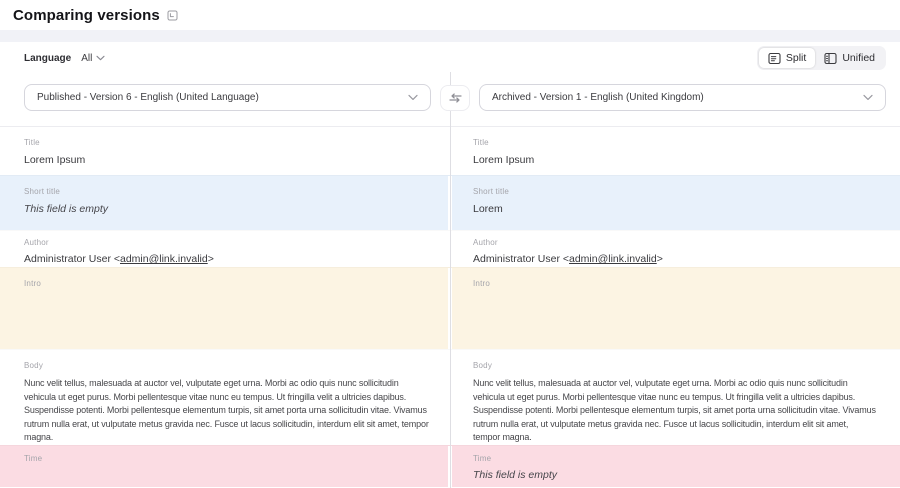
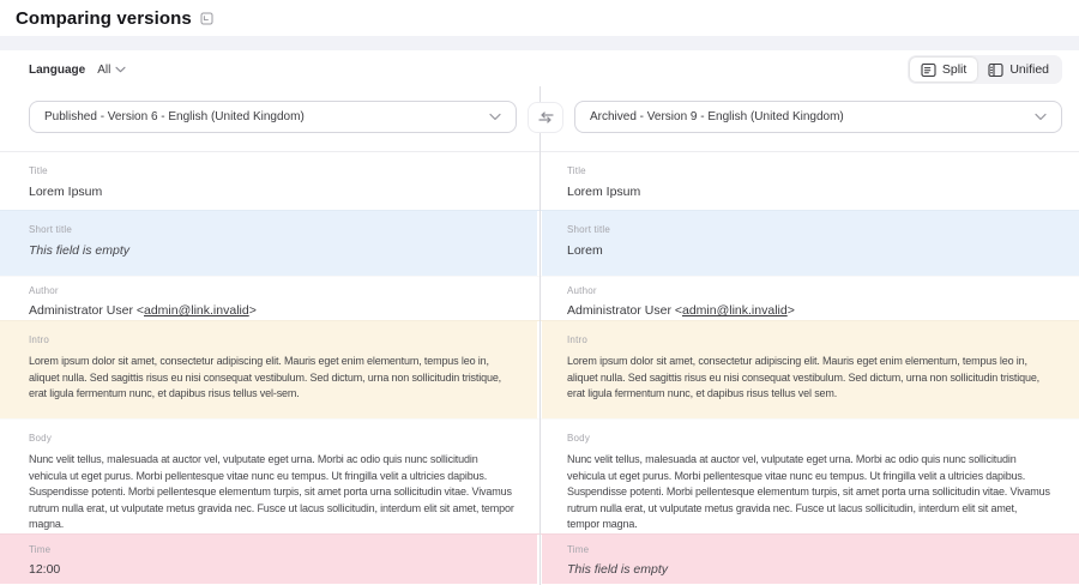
  Comparing versions
  Language
  All
  Split
  Unified
- Published - Version 6 - English (United Language)
+ Published - Version 6 - English (United Kingdom)
- Archived - Version 1 - English (United Kingdom)
+ Archived - Version 9 - English (United Kingdom)
  Title
  Lorem Ipsum
  Title
  Lorem Ipsum
  Short title
  This field is empty
  Short title
  Lorem
  Author
  Administrator User <admin@link.invalid>
  Author
  Administrator User <admin@link.invalid>
  Intro
+ Lorem ipsum dolor sit amet, consectetur adipiscing elit. Mauris eget enim elementum, tempus leo in, aliquet nulla. Sed sagittis risus eu nisi consequat vestibulum. Sed dictum, urna non sollicitudin tristique, erat ligula fermentum nunc, et dapibus risus tellus vel-sem.
  Intro
+ Lorem ipsum dolor sit amet, consectetur adipiscing elit. Mauris eget enim elementum, tempus leo in, aliquet nulla. Sed sagittis risus eu nisi consequat vestibulum. Sed dictum, urna non sollicitudin tristique, erat ligula fermentum nunc, et dapibus risus tellus vel sem.
  Body
  Nunc velit tellus, malesuada at auctor vel, vulputate eget urna. Morbi ac odio quis nunc sollicitudin vehicula ut eget purus. Morbi pellentesque vitae nunc eu tempus. Ut fringilla velit a ultricies dapibus. Suspendisse potenti. Morbi pellentesque elementum turpis, sit amet porta urna sollicitudin vitae. Vivamus rutrum nulla erat, ut vulputate metus gravida nec. Fusce ut lacus sollicitudin, interdum elit sit amet, tempor magna.
  Body
  Nunc velit tellus, malesuada at auctor vel, vulputate eget urna. Morbi ac odio quis nunc sollicitudin vehicula ut eget purus. Morbi pellentesque vitae nunc eu tempus. Ut fringilla velit a ultricies dapibus. Suspendisse potenti. Morbi pellentesque elementum turpis, sit amet porta urna sollicitudin vitae. Vivamus rutrum nulla erat, ut vulputate metus gravida nec. Fusce ut lacus sollicitudin, interdum elit sit amet, tempor magna.
  Time
+ 12:00
  Time
  This field is empty
